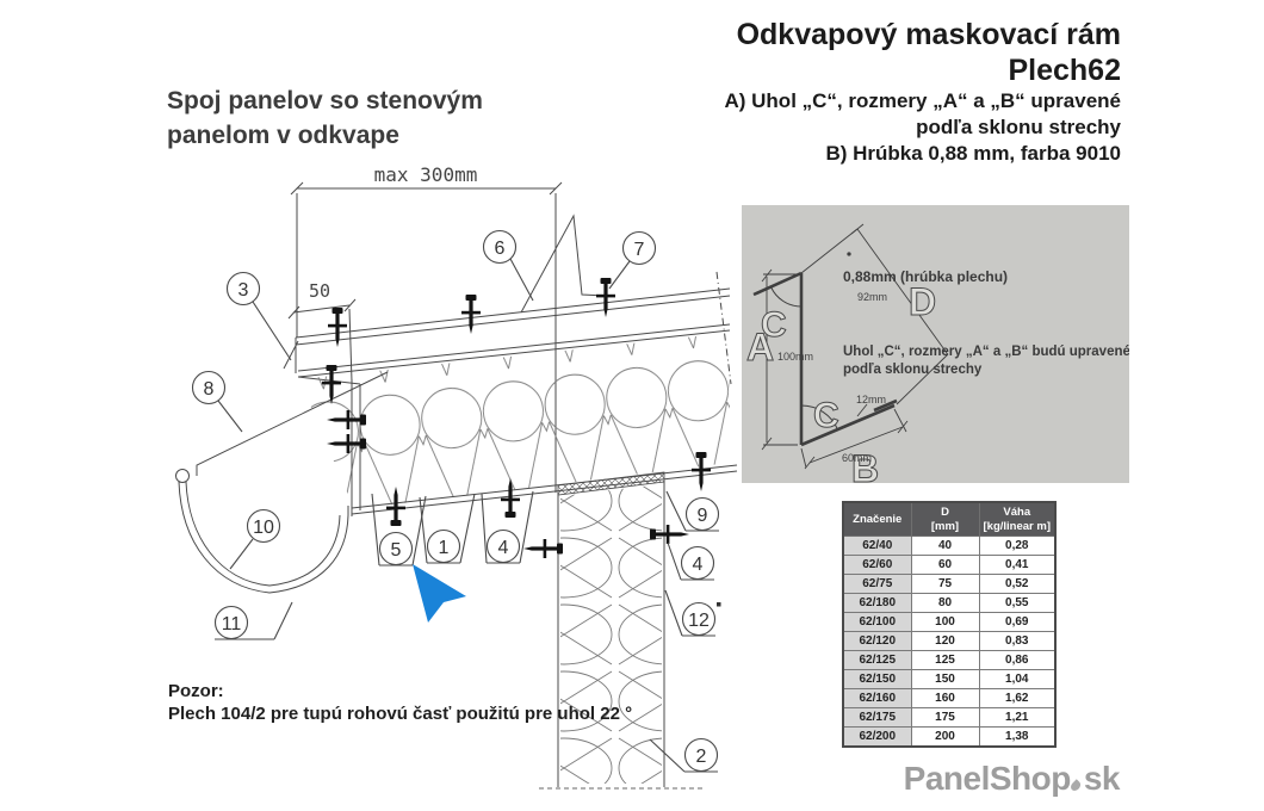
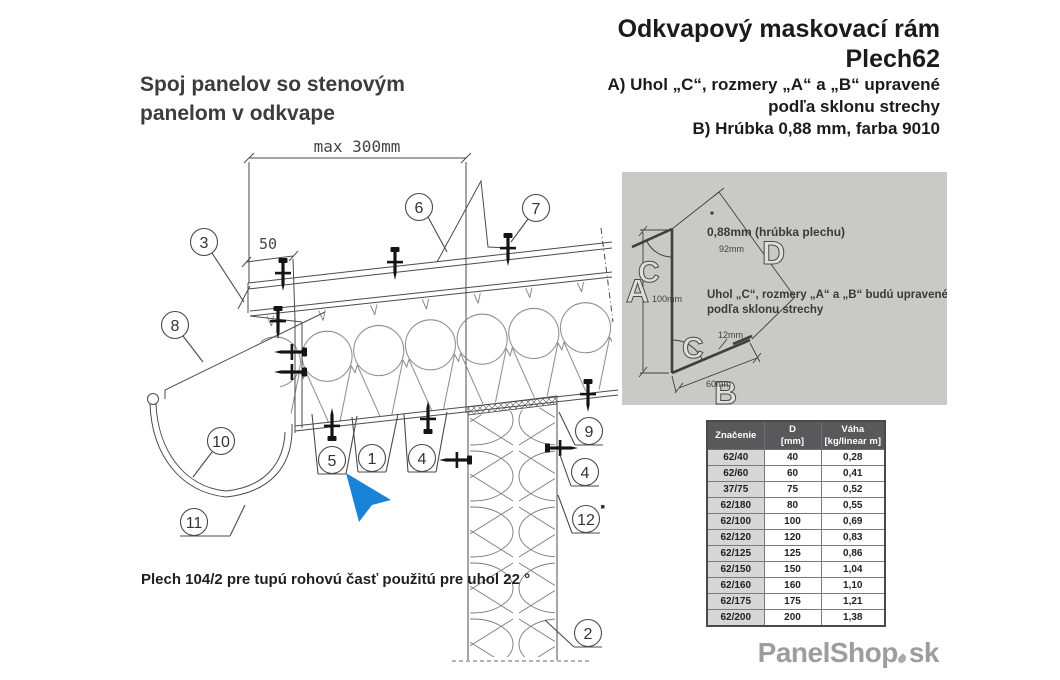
  Spoj panelov so stenovým
  panelom v odkvape
  Odkvapový maskovací rám
  Plech62
  A) Uhol „C“, rozmery „A“ a „B“ upravené
  podľa sklonu strechy
  B) Hrúbka 0,88 mm, farba 9010
  max 300mm
  50
  3
  6
  7
  8
  10
  11
  5
  1
  4
  9
  4
  12
  2
  A
  C
  C
  B
  D
  100mm
  60mm
  92mm
  12mm
  0,88mm (hrúbka plechu)
  Uhol „C“, rozmery „A“ a „B“ budú upravené
  podľa sklonu strechy
  Značenie	D[mm]	Váha[kg/linear m]
  62/40	40	0,28
  62/60	60	0,41
- 62/75	75	0,52
+ 37/75	75	0,52
  62/180	80	0,55
  62/100	100	0,69
  62/120	120	0,83
  62/125	125	0,86
  62/150	150	1,04
- 62/160	160	1,62
+ 62/160	160	1,10
  62/175	175	1,21
  62/200	200	1,38
- Pozor:
  Plech 104/2 pre tupú rohovú časť použitú pre uhol 22 °
  PanelShop
  sk
